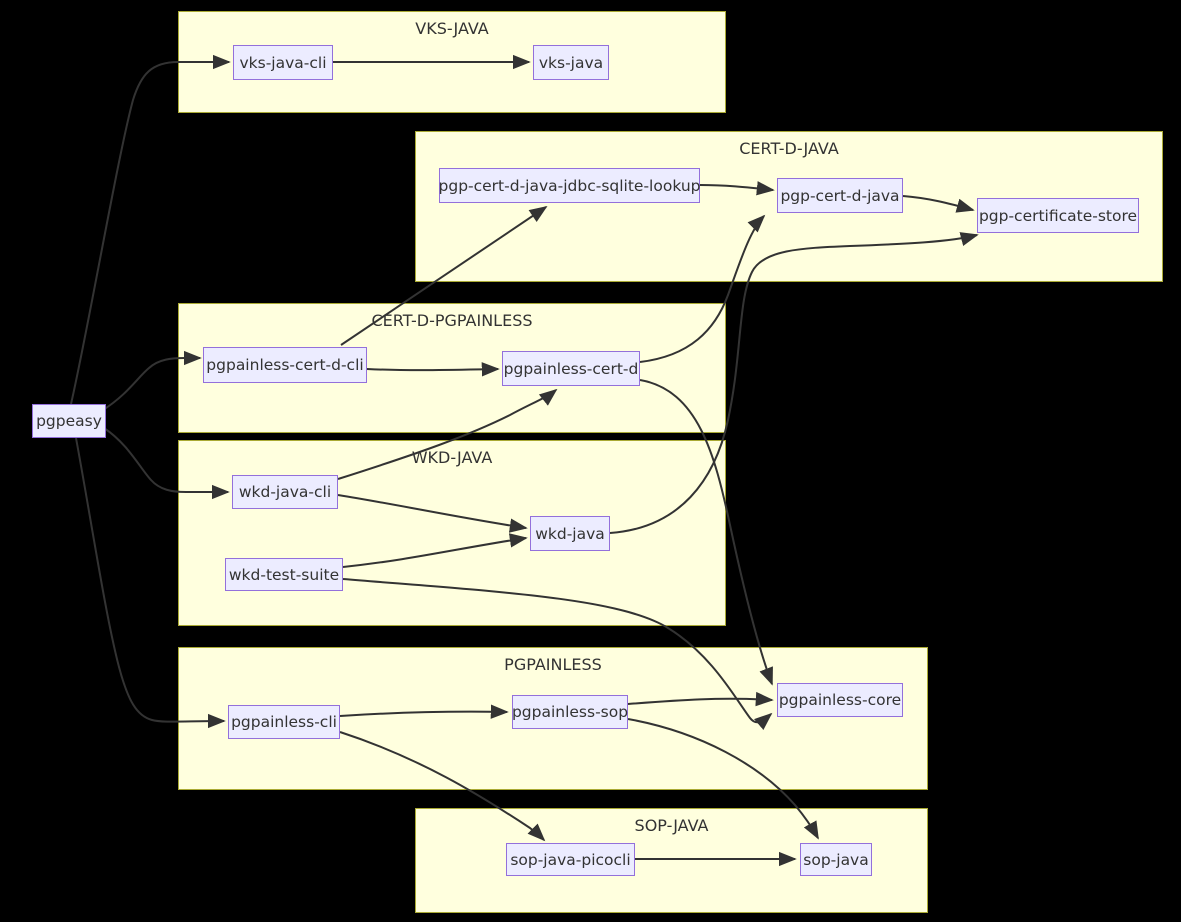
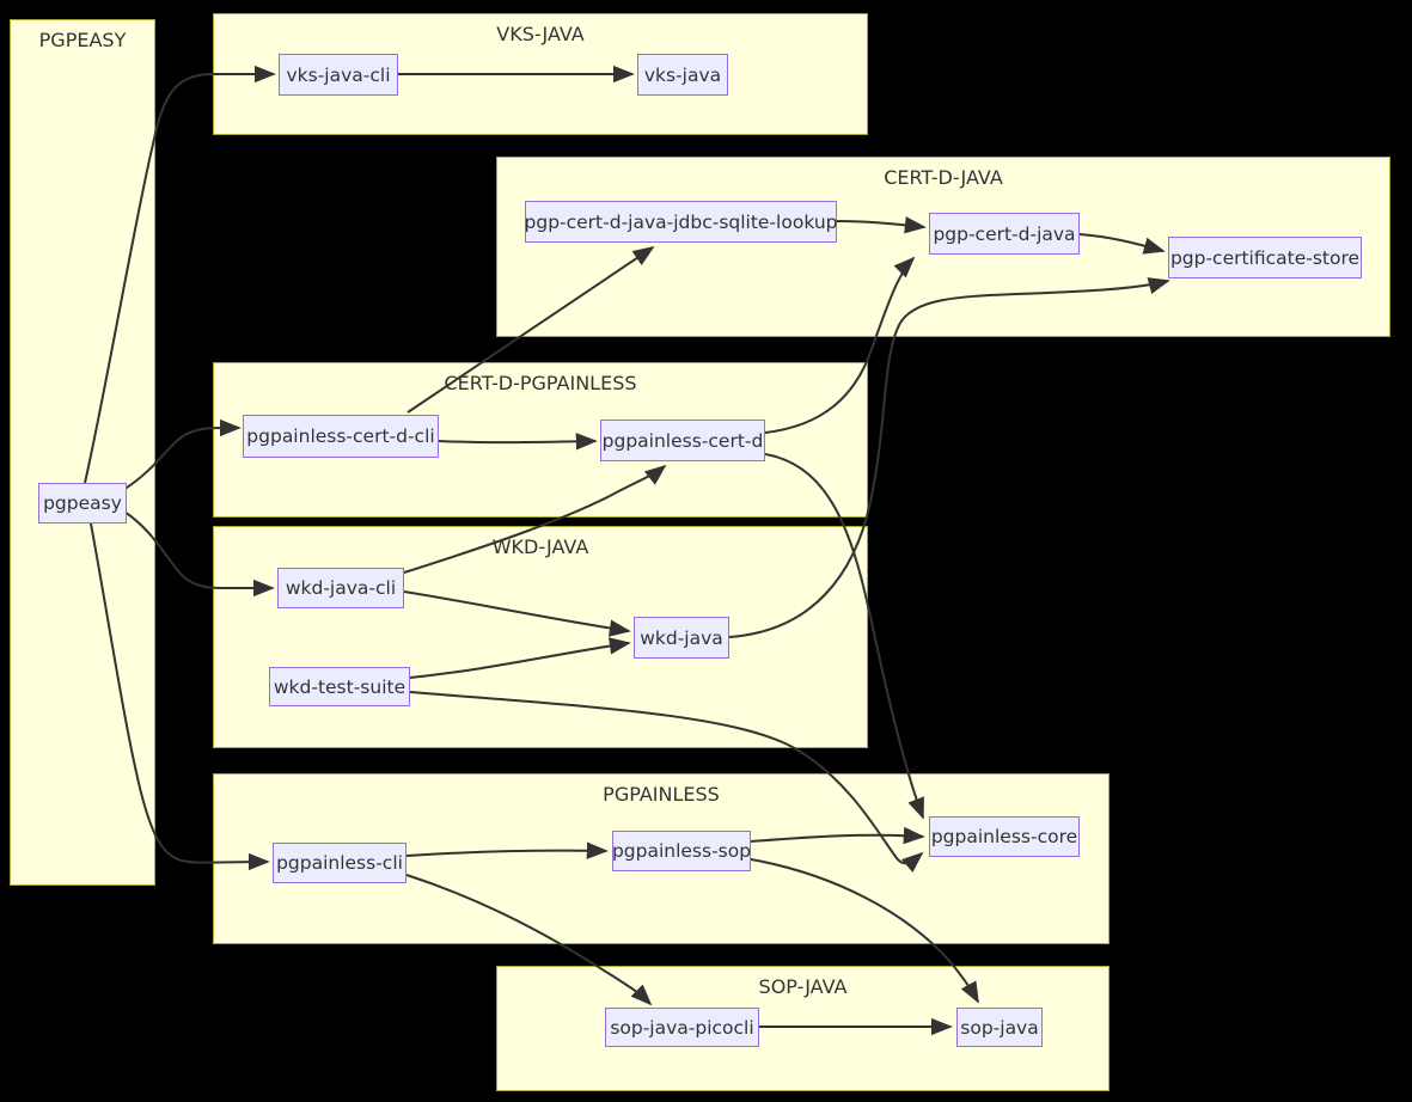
+ PGPEASY
  VKS-JAVA
  CERT-D-JAVA
  ERT-D-PGPAINLESS
  WKD-JAVA
  PGPAINLESS
  SOP-JAVA
  pgpeasy
  vks-java-cli
  vks-java
  pgp-cert-d-java-jdbc-sqlite-lookup
  pgp-cert-d-java
  pgp-certificate-store
  pgpainless-cert-d-cli
  pgpainless-cert-d
  wkd-java-cli
  wkd-java
  wkd-test-suite
  pgpainless-cli
  pgpainless-sop
  pgpainless-core
  sop-java-picocli
  sop-java
